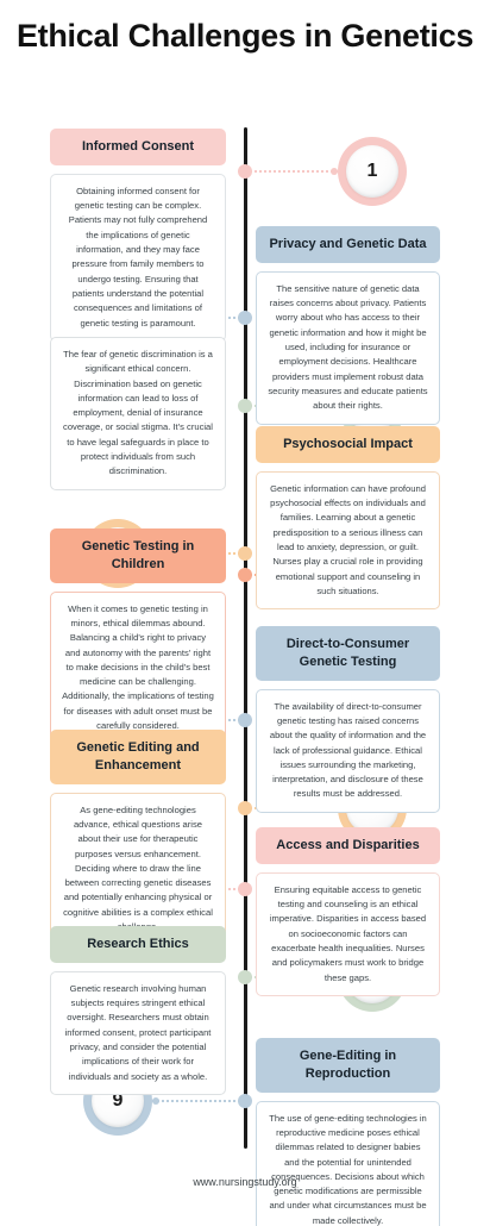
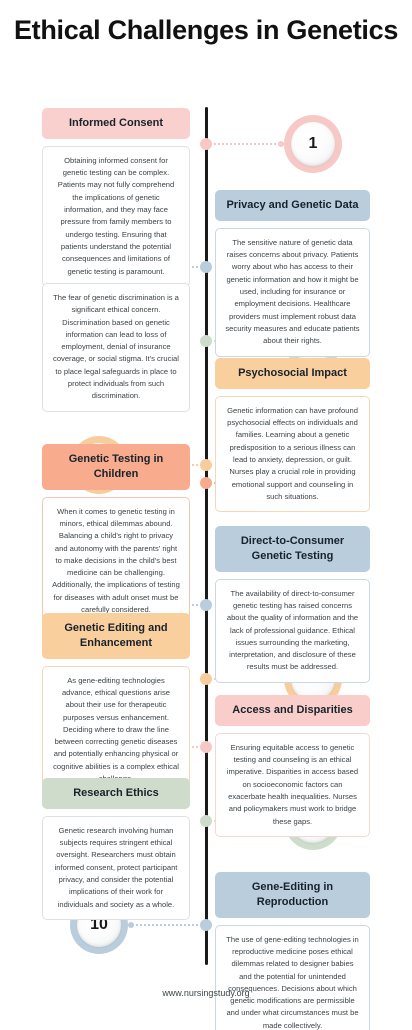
  Ethical Challenges in Genetics
  1
- 9
+ 10
  Informed Consent
  Obtaining informed consent for genetic testing can be complex. Patients may not fully comprehend the implications of genetic information, and they may face pressure from family members to undergo testing. Ensuring that patients understand the potential consequences and limitations of genetic testing is paramount.
  Privacy and Genetic Data
  The sensitive nature of genetic data raises concerns about privacy. Patients worry about who has access to their genetic information and how it might be used, including for insurance or employment decisions. Healthcare providers must implement robust data security measures and educate patients about their rights.
- The fear of genetic discrimination is a significant ethical concern. Discrimination based on genetic information can lead to loss of employment, denial of insurance coverage, or social stigma. It's crucial to have legal safeguards in place to protect individuals from such discrimination.
+ The fear of genetic discrimination is a significant ethical concern. Discrimination based on genetic information can lead to loss of employment, denial of insurance coverage, or social stigma. It's crucial to place legal safeguards in place to protect individuals from such discrimination.
  Psychosocial Impact
  Genetic information can have profound psychosocial effects on individuals and families. Learning about a genetic predisposition to a serious illness can lead to anxiety, depression, or guilt. Nurses play a crucial role in providing emotional support and counseling in such situations.
  Genetic Testing in Children
  When it comes to genetic testing in minors, ethical dilemmas abound. Balancing a child's right to privacy and autonomy with the parents' right to make decisions in the child's best medicine can be challenging. Additionally, the implications of testing for diseases with adult onset must be carefully considered.
  Direct-to-Consumer Genetic Testing
  The availability of direct-to-consumer genetic testing has raised concerns about the quality of information and the lack of professional guidance. Ethical issues surrounding the marketing, interpretation, and disclosure of these results must be addressed.
  Genetic Editing and Enhancement
  As gene-editing technologies advance, ethical questions arise about their use for therapeutic purposes versus enhancement. Deciding where to draw the line between correcting genetic diseases and potentially enhancing physical or cognitive abilities is a complex ethical
  Access and Disparities
  Ensuring equitable access to genetic testing and counseling is an ethical imperative. Disparities in access based on socioeconomic factors can exacerbate health inequalities. Nurses and policymakers must work to bridge these gaps.
  Research Ethics
  Genetic research involving human subjects requires stringent ethical oversight. Researchers must obtain informed consent, protect participant privacy, and consider the potential implications of their work for individuals and society as a whole.
  Gene-Editing in Reproduction
  The use of gene-editing technologies in reproductive medicine poses ethical dilemmas related to designer babies and the potential for unintended consequences. Decisions about which genetic modifications are permissible and under what circumstances must be made collectively.
  www.nursingstudy.org
